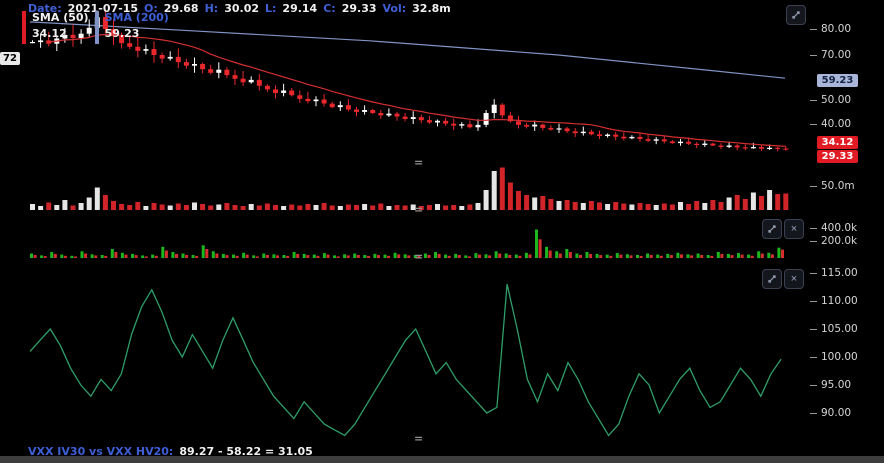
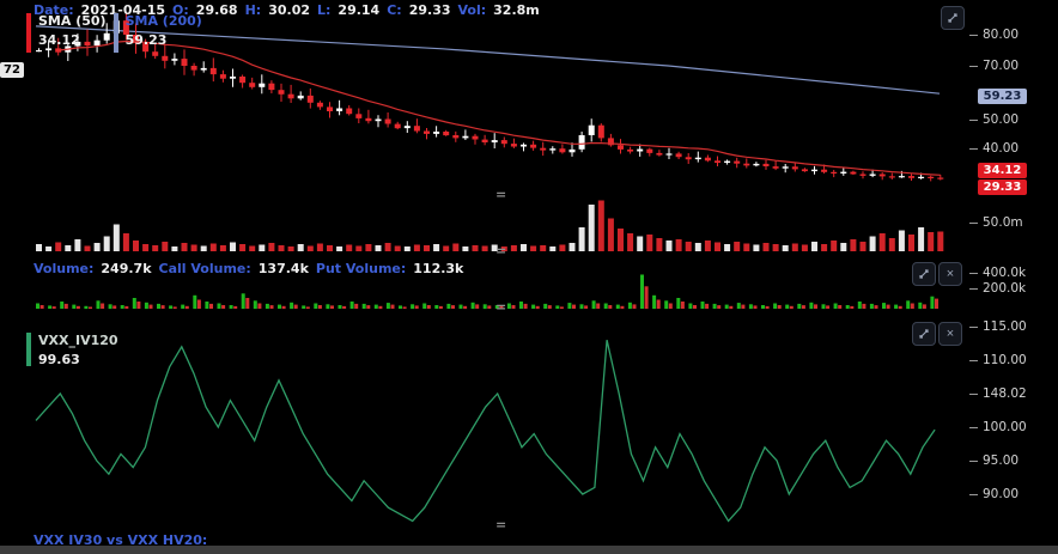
  Date:
- 2021-07-15
+ 2021-04-15
  O:
  29.68
  H:
  30.02
  L:
  29.14
  C:
  29.33
  Vol:
  32.8m
  SMA (50)
  34.12
  SMA (200)
  59.23
  72
+ Volume:
+ 249.7k
+ Call Volume:
+ 137.4k
+ Put Volume:
+ 112.3k
  ×
+ VXX_IV120
+ 99.63
  ×
  =
  =
  =
  =
  VXX IV30 vs VXX HV20:
- 89.27 - 58.22 = 31.05
  80.00
  70.00
  50.00
  40.00
  50.0m
  400.0k
  200.0k
  115.00
  110.00
- 105.00
+ 148.02
  100.00
  95.00
  90.00
  59.23
  34.12
  29.33
